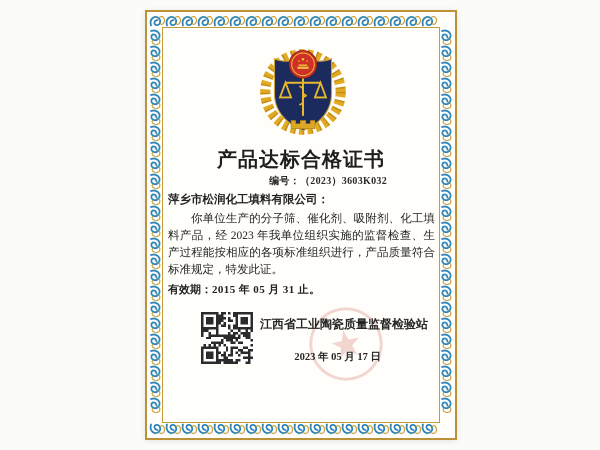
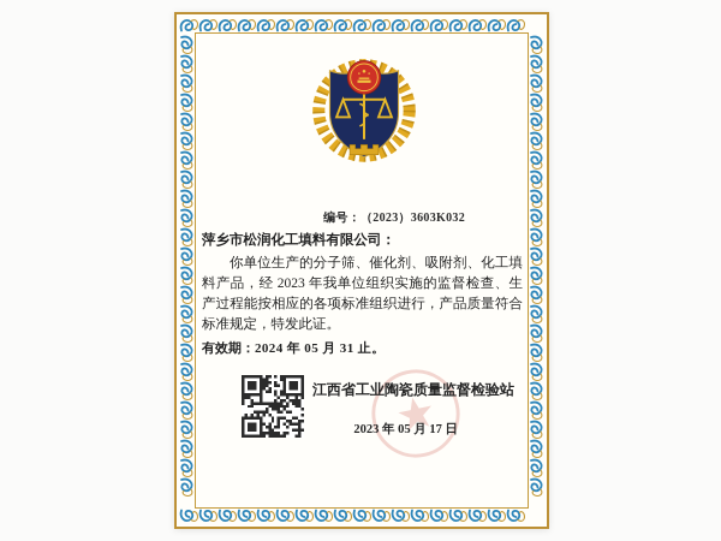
- 产品达标合格证书
  编号：（2023）3603K032
  萍乡市松润化工填料有限公司：
  你单位生产的分子筛、催化剂、吸附剂、化工填料产品，经 2023 年我单位组织实施的监督检查、生产过程能按相应的各项标准组织进行，产品质量符合标准规定，特发此证。
- 有效期：2015 年 05 月 31 止。
+ 有效期：2024 年 05 月 31 止。
  江西省工业陶瓷质量监督检验站
  2023 年 05 月 17 日
